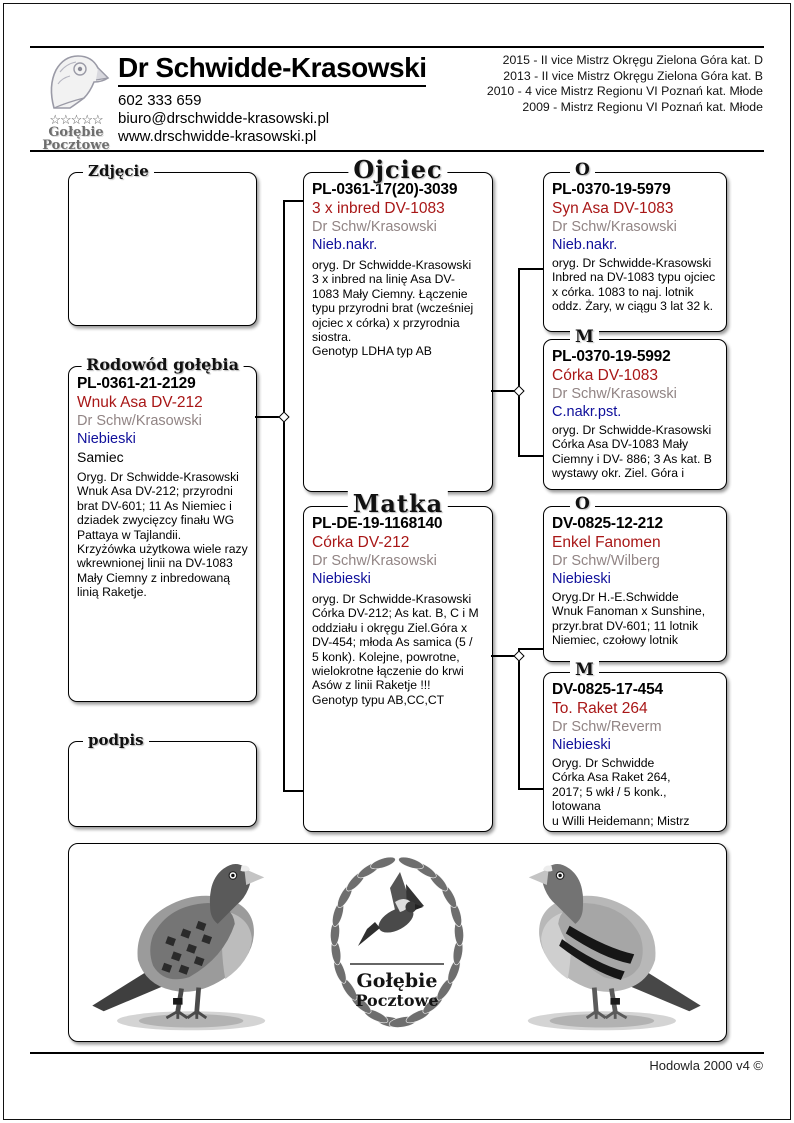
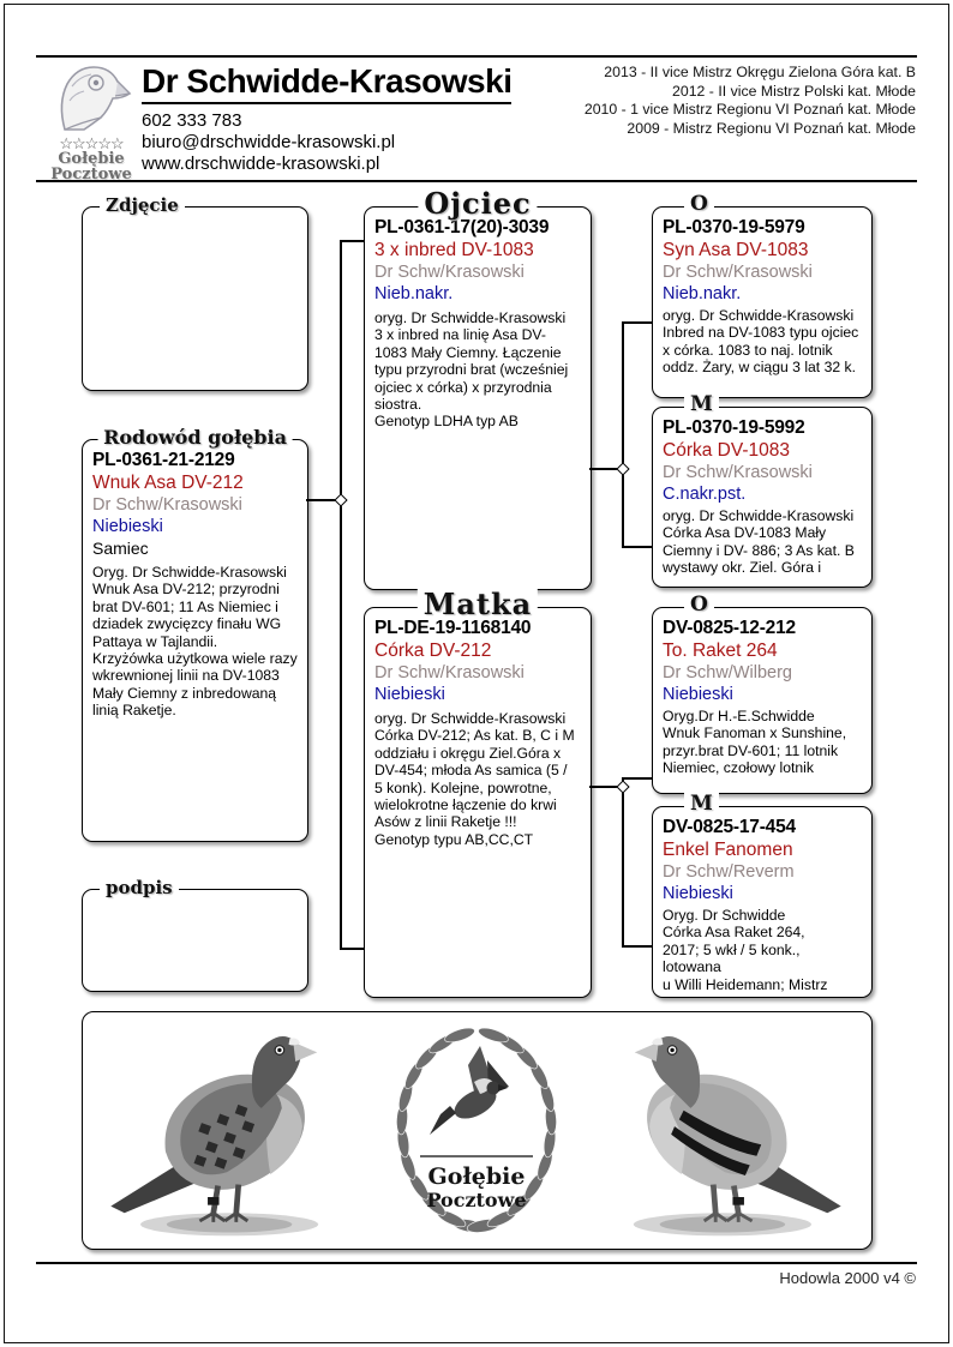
  ☆☆☆☆☆
  Gołębie
  Pocztowe
  Dr Schwidde-Krasowski
- 602 333 659
+ 602 333 783
  biuro@drschwidde-krasowski.pl
  www.drschwidde-krasowski.pl
- 2015 - II vice Mistrz Okręgu Zielona Góra kat. D
  2013 - II vice Mistrz Okręgu Zielona Góra kat. B
+ 2012 - II vice Mistrz Polski kat. Młode
- 2010 - 4 vice Mistrz Regionu VI Poznań kat. Młode
+ 2010 - 1 vice Mistrz Regionu VI Poznań kat. Młode
  2009 - Mistrz Regionu VI Poznań kat. Młode
  Zdjęcie
  Rodowód gołębia
  PL-0361-21-2129
  Wnuk Asa DV-212
  Dr Schw/Krasowski
  Niebieski
  Samiec
  Oryg. Dr Schwidde-Krasowski
  Wnuk Asa DV-212; przyrodni
  brat DV-601; 11 As Niemiec i
  dziadek zwycięzcy finału WG
  Pattaya w Tajlandii.
  Krzyżówka użytkowa wiele razy
  wkrewnionej linii na DV-1083
  Mały Ciemny z inbredowaną
  linią Raketje.
  podpis
  Ojciec
  PL-0361-17(20)-3039
  3 x inbred DV-1083
  Dr Schw/Krasowski
  Nieb.nakr.
  oryg. Dr Schwidde-Krasowski
  3 x inbred na linię Asa DV-
  1083 Mały Ciemny. Łączenie
  typu przyrodni brat (wcześniej
  ojciec x córka) x przyrodnia
  siostra.
  Genotyp LDHA typ AB
  Matka
  PL-DE-19-1168140
  Córka DV-212
  Dr Schw/Krasowski
  Niebieski
  oryg. Dr Schwidde-Krasowski
  Córka DV-212; As kat. B, C i M
  oddziału i okręgu Ziel.Góra x
  DV-454; młoda As samica (5 /
  5 konk). Kolejne, powrotne,
  wielokrotne łączenie do krwi
  Asów z linii Raketje !!!
  Genotyp typu AB,CC,CT
  O
  PL-0370-19-5979
  Syn Asa DV-1083
  Dr Schw/Krasowski
  Nieb.nakr.
  oryg. Dr Schwidde-Krasowski
  Inbred na DV-1083 typu ojciec
  x córka. 1083 to naj. lotnik
  oddz. Żary, w ciągu 3 lat 32 k.
  M
  PL-0370-19-5992
  Córka DV-1083
  Dr Schw/Krasowski
  C.nakr.pst.
  oryg. Dr Schwidde-Krasowski
  Córka Asa DV-1083 Mały
  Ciemny i DV- 886; 3 As kat. B
  wystawy okr. Ziel. Góra i
  O
  DV-0825-12-212
- Enkel Fanomen
+ To. Raket 264
  Dr Schw/Wilberg
  Niebieski
  Oryg.Dr H.-E.Schwidde
  Wnuk Fanoman x Sunshine,
  przyr.brat DV-601; 11 lotnik
  Niemiec, czołowy lotnik
  M
  DV-0825-17-454
- To. Raket 264
+ Enkel Fanomen
  Dr Schw/Reverm
  Niebieski
  Oryg. Dr Schwidde
  Córka Asa Raket 264,
  2017; 5 wkł / 5 konk., lotowana
  u Willi Heidemann; Mistrz
  Gołębie
  Pocztowe
  Hodowla 2000 v4 ©
